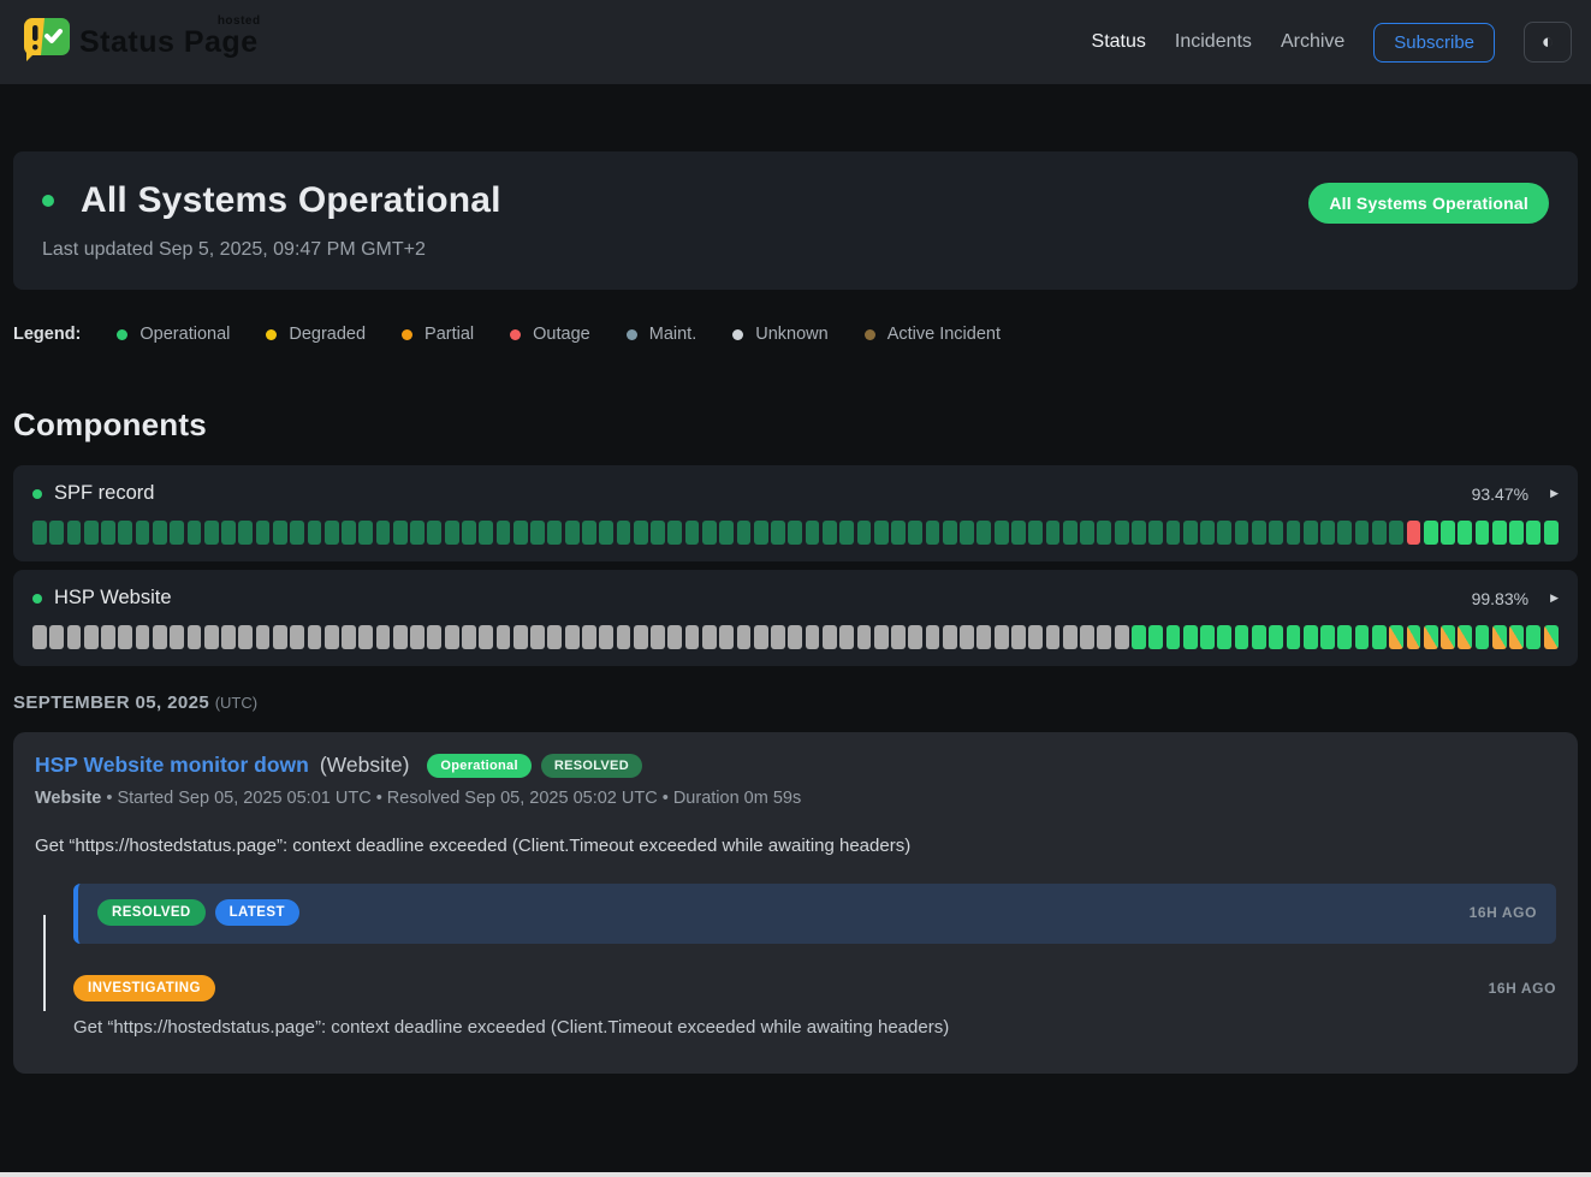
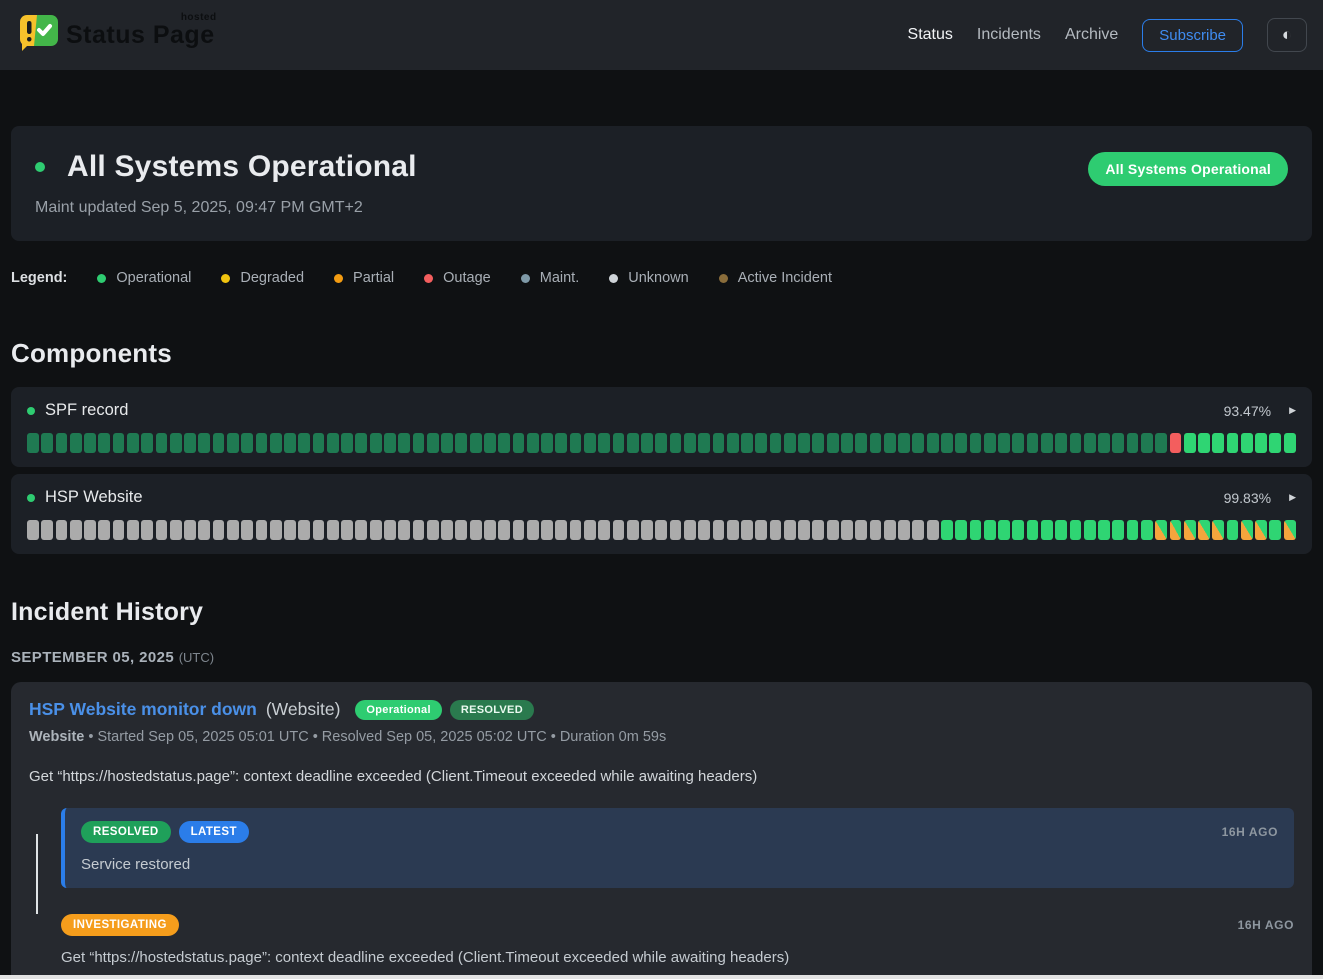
  Status Page
  hosted
  Status
  Incidents
  Archive
  Subscribe
  ◐
  All Systems Operational
- Last updated Sep 5, 2025, 09:47 PM GMT+2
+ Maint updated Sep 5, 2025, 09:47 PM GMT+2
  All Systems Operational
  Legend:
  Operational
  Degraded
  Partial
  Outage
  Maint.
  Unknown
  Active Incident
  Components
  SPF record
  93.47%
  ▶
  HSP Website
  99.83%
  ▶
+ Incident History
  SEPTEMBER 05, 2025 (UTC)
  HSP Website monitor down
  (Website)
  Operational
  RESOLVED
  Website • Started Sep 05, 2025 05:01 UTC • Resolved Sep 05, 2025 05:02 UTC • Duration 0m 59s
  Get “https://hostedstatus.page”: context deadline exceeded (Client.Timeout exceeded while awaiting headers)
  RESOLVED
  LATEST
  16H AGO
+ Service restored
  INVESTIGATING
  16H AGO
  Get “https://hostedstatus.page”: context deadline exceeded (Client.Timeout exceeded while awaiting headers)
